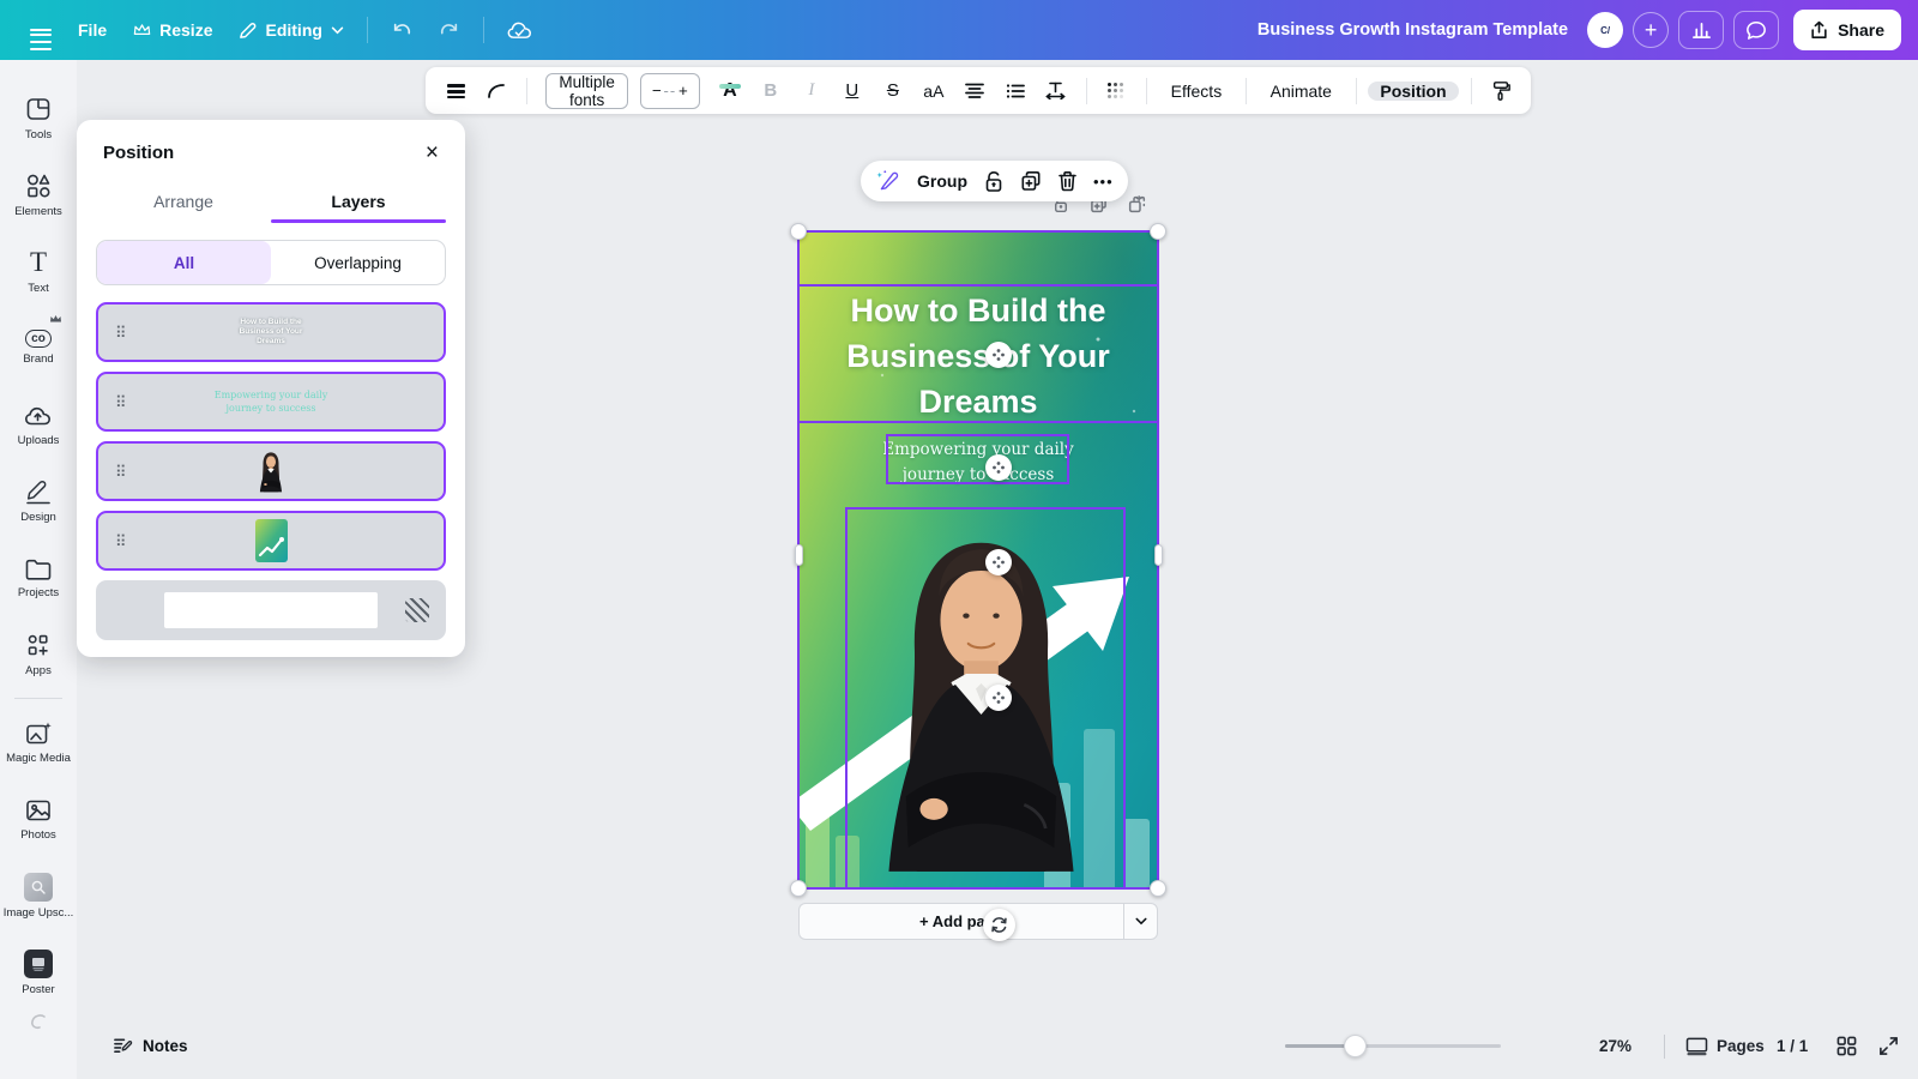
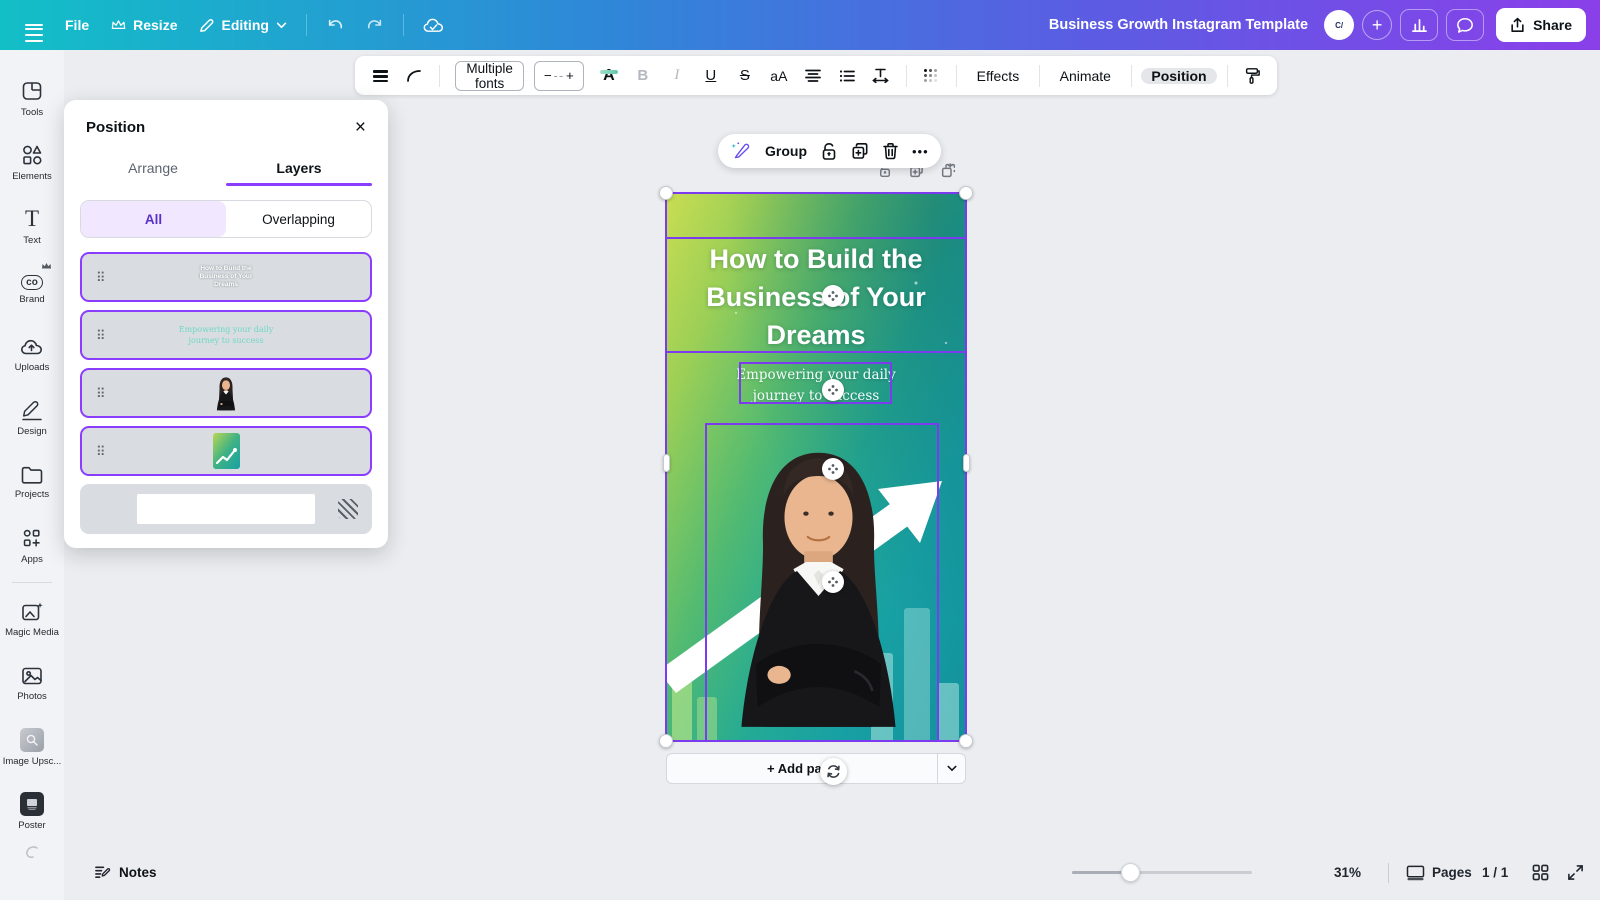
  File
  Resize
  Editing
  Business Growth Instagram Template
  C/
  +
  Share
  Tools
  Elements
  T
  Text
  co
  Brand
  Uploads
  Design
  Projects
  Apps
  Magic Media
  Photos
  Image Upsc...
  Poster
  Multiple fonts
  −
  --
  +
  A
  B
  I
  U
  S
  aA
  Effects
  Animate
  Position
  Position
  ×
  Arrange
  Layers
  All
  Overlapping
  ⠿
  ⠿
  Empowering your daily
  journey to success
  ⠿
  ⠿
  How to Build the
  Businessf Your
  Dreams
  Empowering your daily
  journey toccess
  Group
  •••
  + Add pa
  Notes
- 27%
+ 31%
  Pages
  1 / 1
